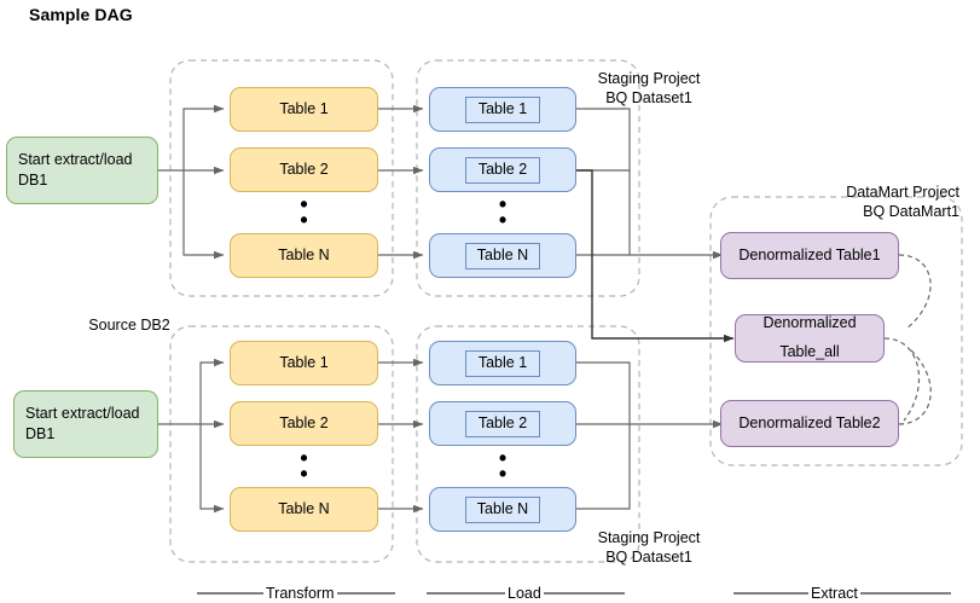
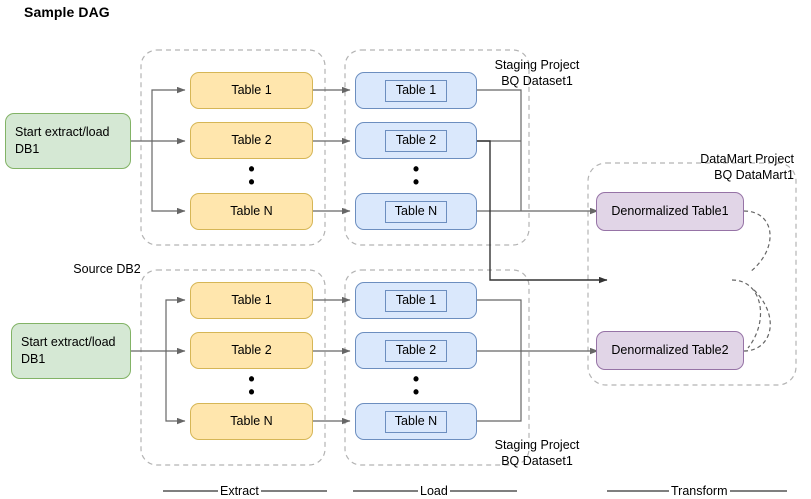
  Sample DAG
  Source DB2
  Staging Project
  BQ Dataset1
  Staging Project
  BQ Dataset1
  DataMart Project
  BQ DataMart1
  Start extract/load
  DB1
  Start extract/load
  DB1
  Table 1
  Table 2
  •
  •
  Table N
  Table 1
  Table 2
  •
  •
  Table N
  Table 1
  Table 2
  •
  •
  Table N
  Table 1
  Table 2
  •
  •
  Table N
  Denormalized Table1
- Denormalized
- Table_all
  Denormalized Table2
- Transform
+ Extract
  Load
- Extract
+ Transform
